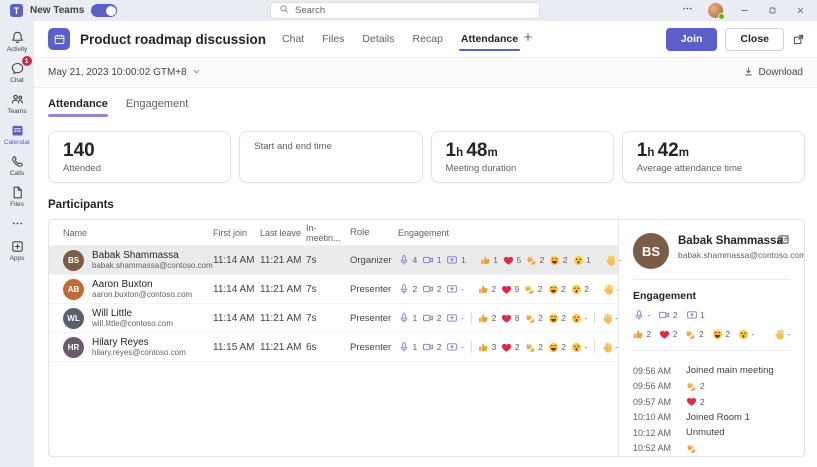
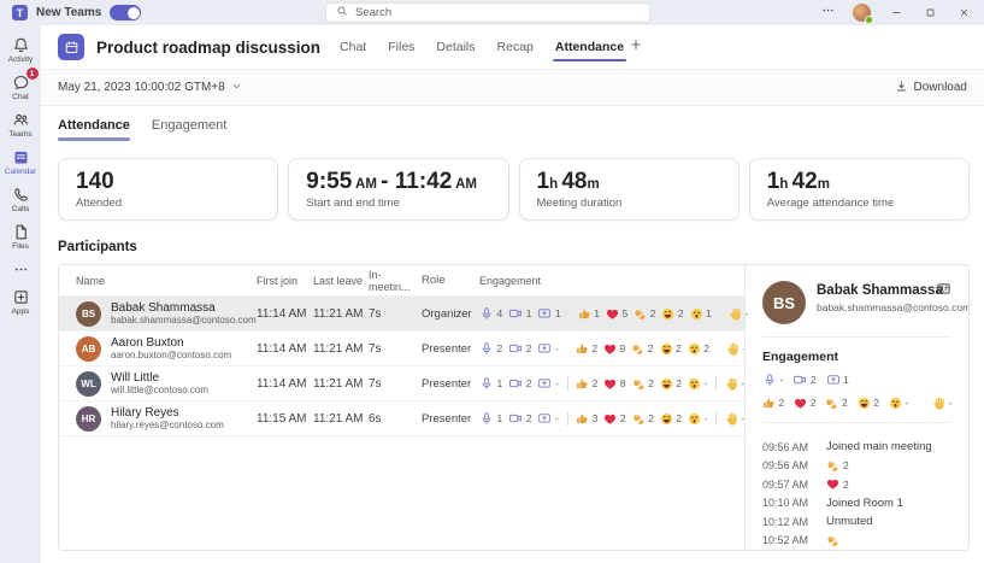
  T
  New Teams
  Search
  Product roadmap discussion
  Chat
  Files
  Details
  Recap
  Attendance
- Join
- Close
  May 21, 2023 10:00:02 GTM+8
  Download
  Attendance
  Engagement
  140
  Attended
+ 9:55 AM - 11:42 AM
  Start and end time
  1h 48m
  Meeting duration
  1h 42m
  Average attendance time
  Participants
  Name
  First join
  Last leave
  In-meetin...
  Role
  Engagement
  BS
  Babak Shammassa
  babak.shammassa@contoso.com
  11:14 AM
  11:21 AM
  7s
  Organizer
  4
  1
  1
  1
  5
  2
  2
  1
  -
  AB
  Aaron Buxton
  aaron.buxton@contoso.com
  11:14 AM
  11:21 AM
  7s
  Presenter
  2
  2
  -
  2
  9
  2
  2
  2
  -
  WL
  Will Little
  will.little@contoso.com
  11:14 AM
  11:21 AM
  7s
  Presenter
  1
  2
  -
  2
  8
  2
  2
  -
  -
  HR
  Hilary Reyes
  hilary.reyes@contoso.com
  11:15 AM
  11:21 AM
  6s
  Presenter
  1
  2
  -
  3
  2
  2
  2
  -
  -
  BS
  Babak Shammass
  babak.shammassa@contoso.com
  Engagement
  -
  2
  1
  2
  2
  2
  2
  -
  -
  09:56 AM
  Joined main meeting
  09:56 AM
  2
  09:57 AM
  2
  10:10 AM
  Joined Room 1
  10:12 AM
  Unmuted
  10:52 AM
